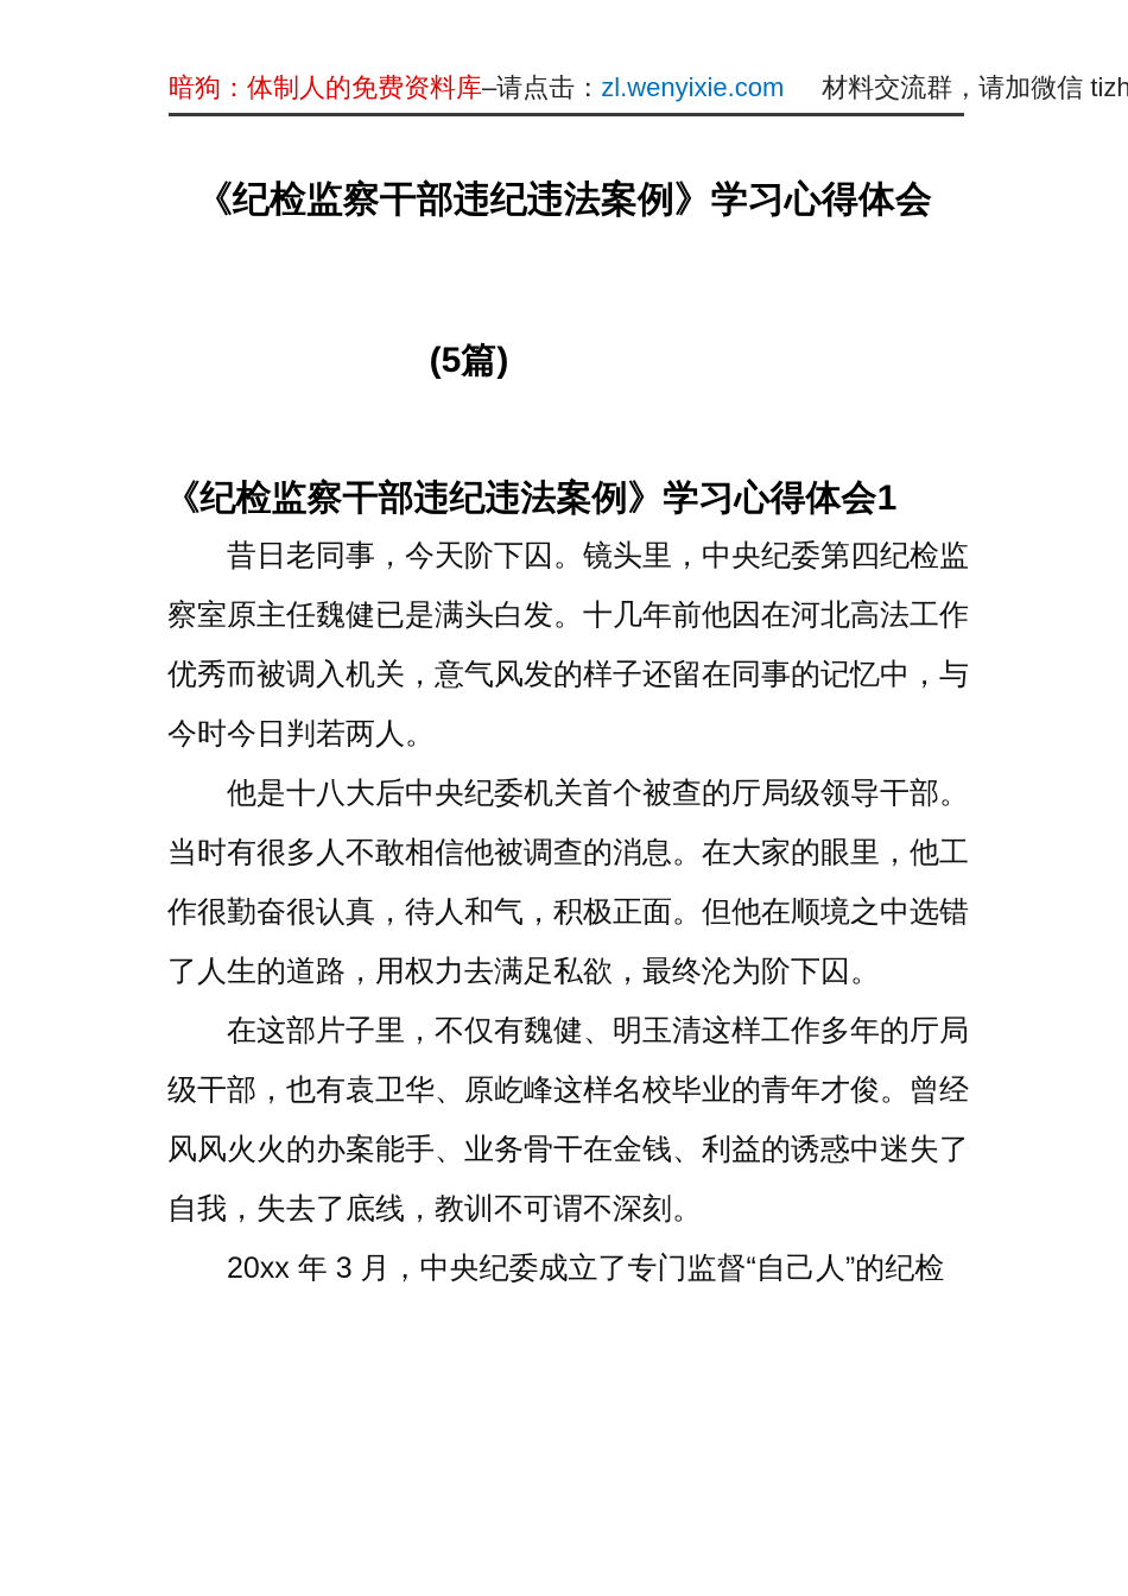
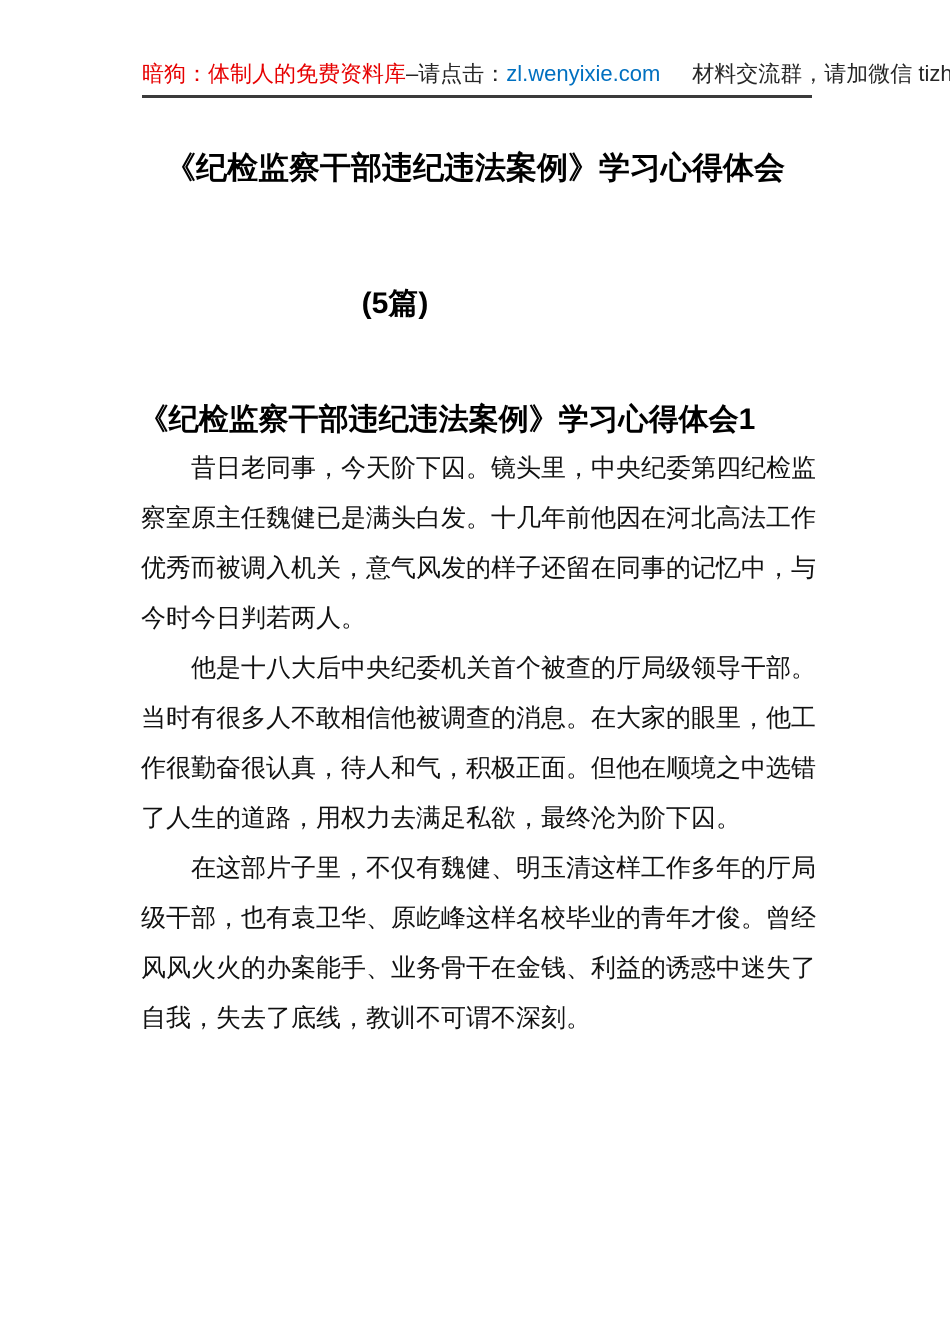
  暗狗：体制人的免费资料库–请点击：zl.wenyixie.com 材料交流群，请加微信 tizh
  《纪检监察干部违纪违法案例》学习心得体会
  (5篇)
  《纪检监察干部违纪违法案例》学习心得体会1
  昔日老同事，今天阶下囚。镜头里，中央纪委第四纪检监察室原主任魏健已是满头白发。十几年前他因在河北高法工作优秀而被调入机关，意气风发的样子还留在同事的记忆中，与今时今日判若两人。
  他是十八大后中央纪委机关首个被查的厅局级领导干部。当时有很多人不敢相信他被调查的消息。在大家的眼里，他工作很勤奋很认真，待人和气，积极正面。但他在顺境之中选错了人生的道路，用权力去满足私欲，最终沦为阶下囚。
  在这部片子里，不仅有魏健、明玉清这样工作多年的厅局级干部，也有袁卫华、原屹峰这样名校毕业的青年才俊。曾经风风火火的办案能手、业务骨干在金钱、利益的诱惑中迷失了自我，失去了底线，教训不可谓不深刻。
- 20xx 年 3 月，中央纪委成立了专门监督“自己人”的纪检
